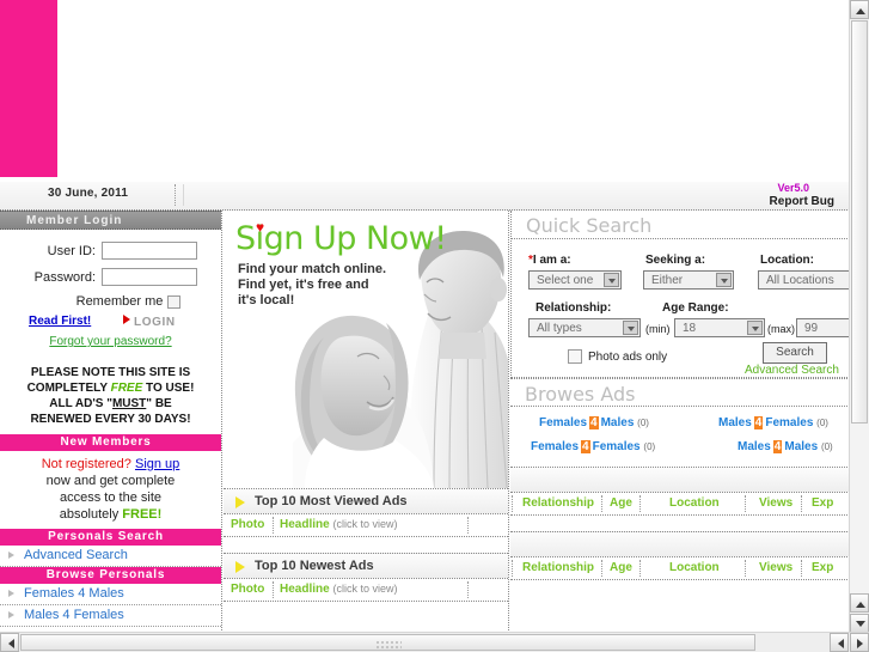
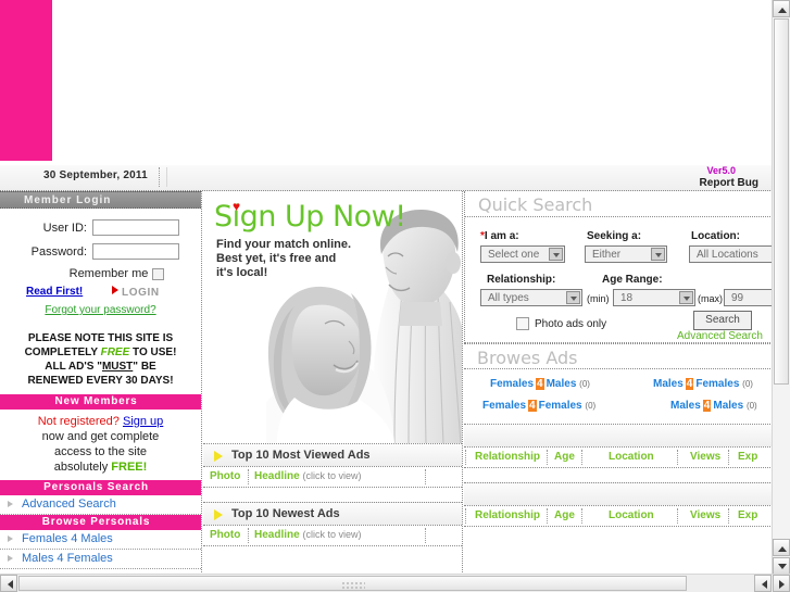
- 30 June, 2011
+ 30 September, 2011
  Ver5.0
  Report Bug
  Member Login
  User ID:
  Password:
  Remember me
  Read First!
  LOGIN
  Forgot your password?
  PLEASE NOTE THIS SITE IS
  COMPLETELY FREE TO USE!
  ALL AD'S "MUST" BE
  RENEWED EVERY 30 DAYS!
  New Members
  Not registered? Sign up
  now and get complete
  access to the site
  absolutely FREE!
  Personals Search
  Advanced Search
  Browse Personals
  Females 4 Males
  Males 4 Females
  Sign Up Now!
  ♥
  Find your match online.
- Find yet, it's free and
+ Best yet, it's free and
  it's local!
  Top 10 Most Viewed Ads
  Photo
  Headline (click to view)
  Top 10 Newest Ads
  Photo
  Headline (click to view)
  Quick Search
  *I am a:
  Select one
  Seeking a:
  Either
  Location:
  All Locations
  Relationship:
  All types
  Age Range:
  (min)
  18
  (max)
  99
  Photo ads only
  Search
  Advanced Search
  Browes Ads
  Females 4 Males (0)
  Males 4 Females (0)
  Females 4 Females (0)
  Males 4 Males (0)
  Relationship
  Age
  Location
  Views
  Exp
  Relationship
  Age
  Location
  Views
  Exp
